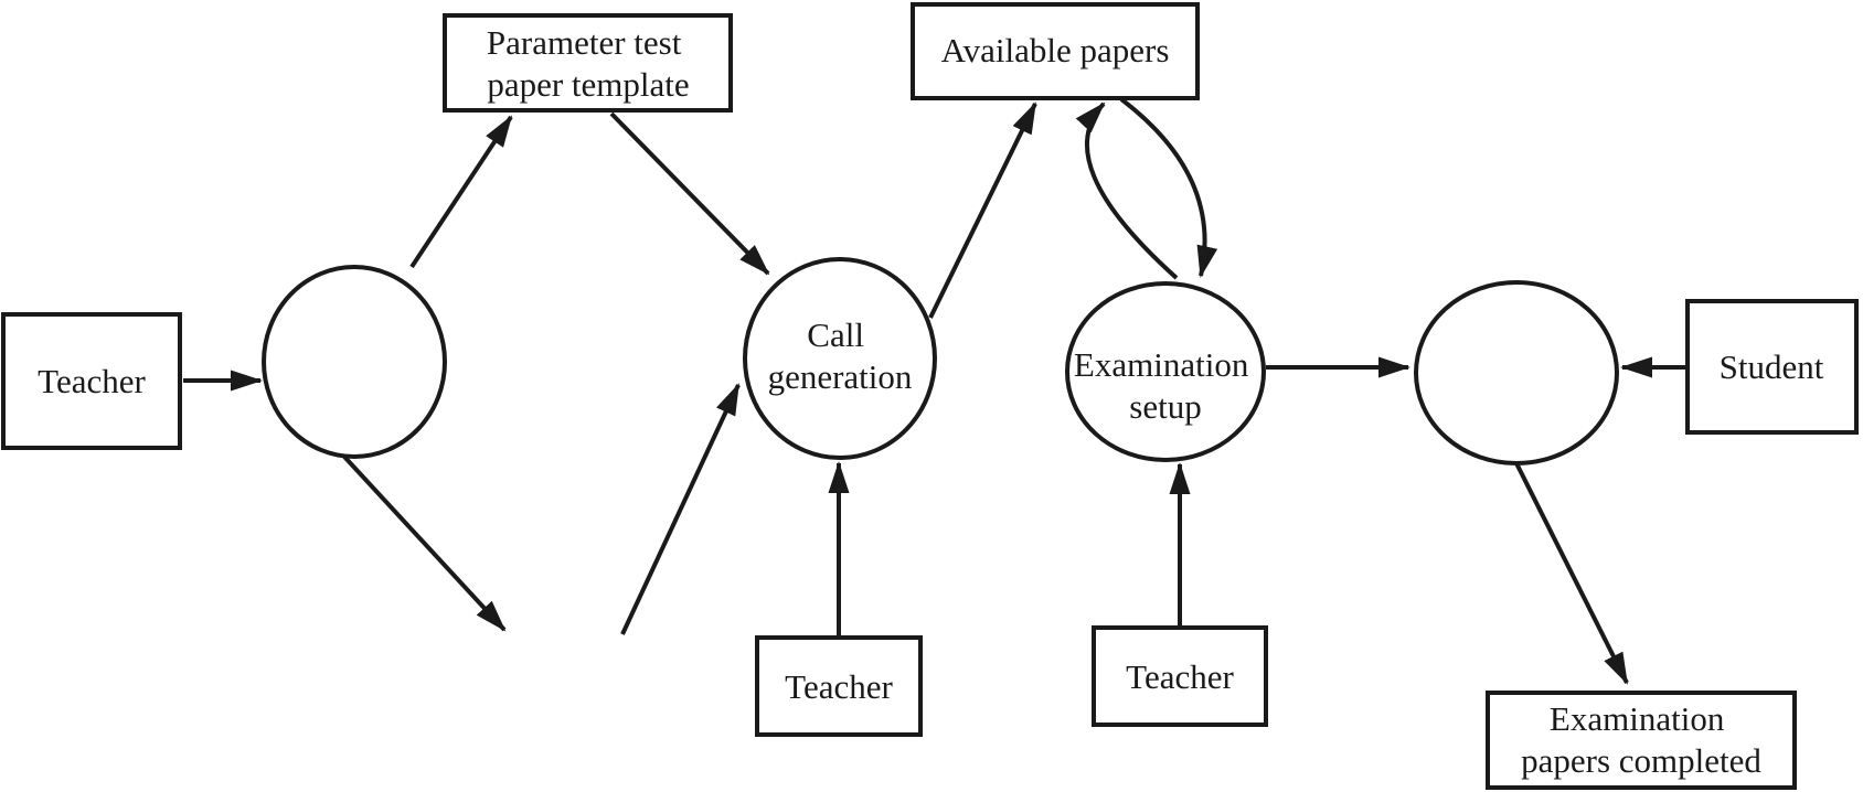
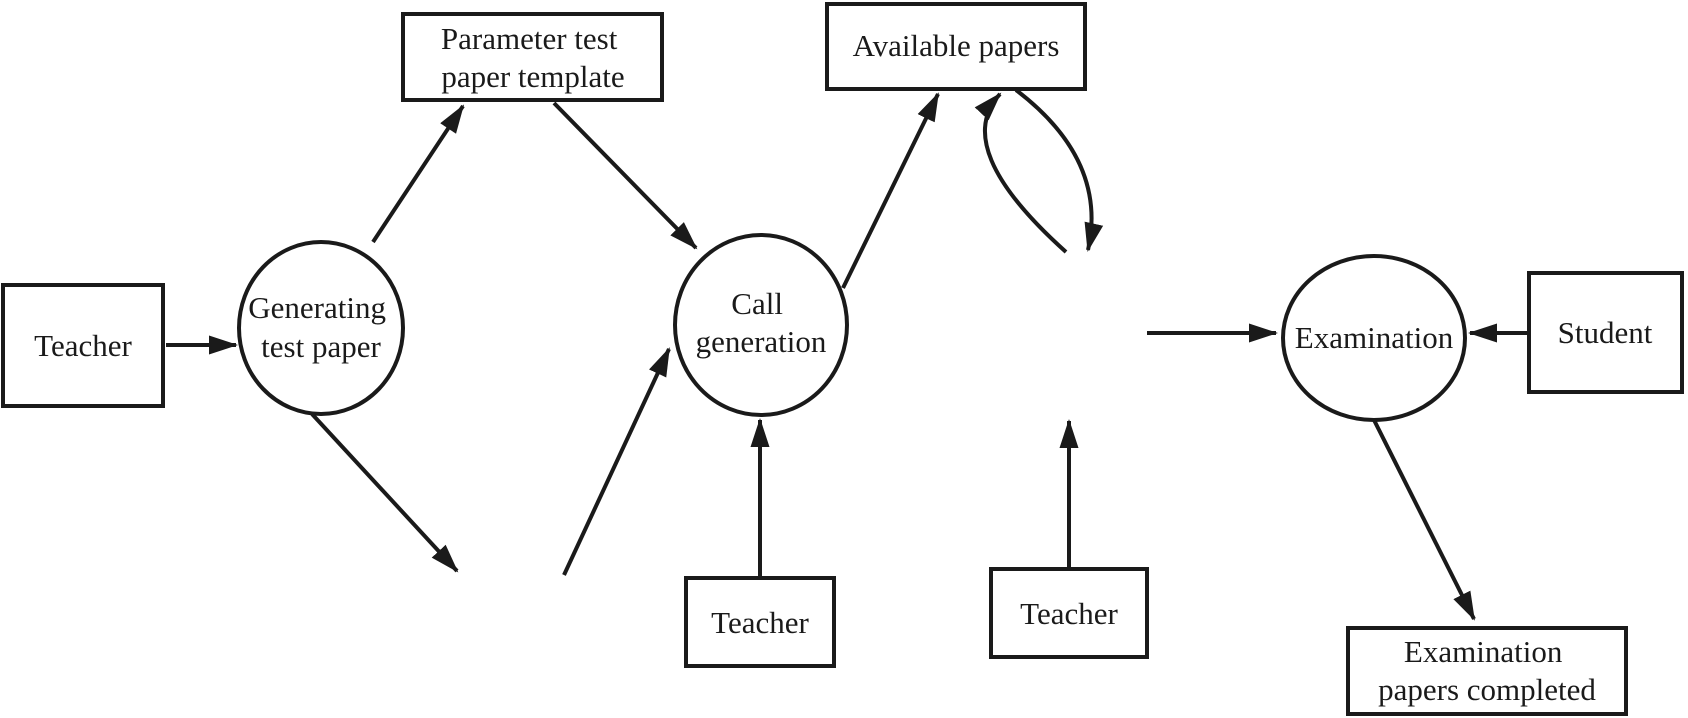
  Teacher
+ Generating test paper
  Parameter test paper template
  Call generation
  Teacher
  Available papers
- Examination setup
  Teacher
+ Examination
  Student
  Examination papers completed
